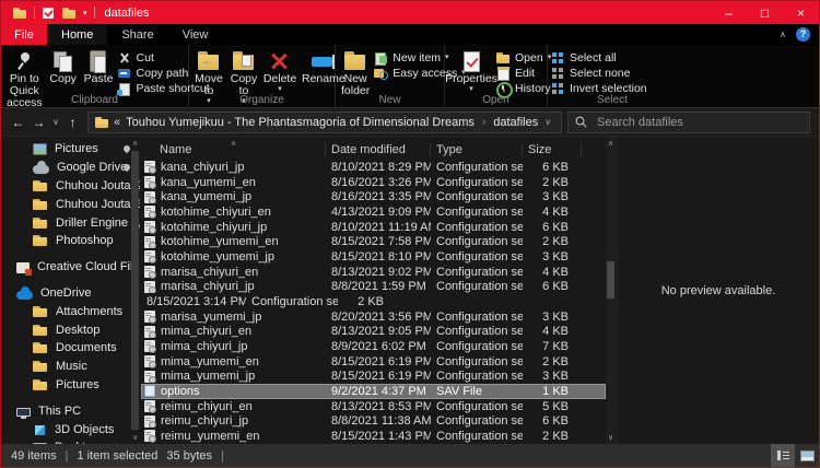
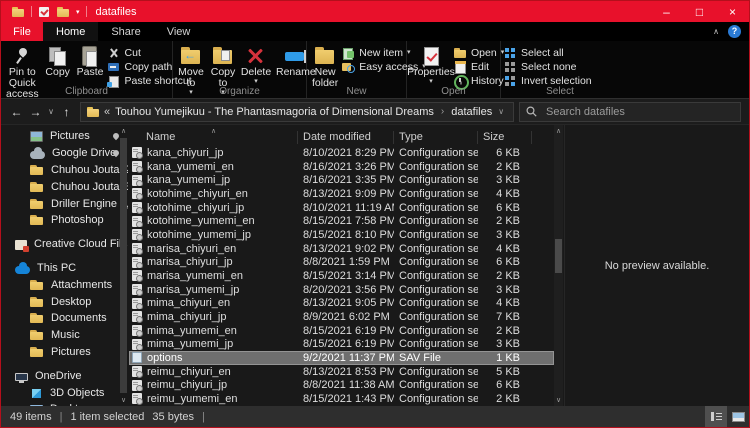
  datafiles
  –
  □
  ×
  File
  Home
  Share
  View
  ∧
  ?
  Pin to Quick access
  Copy
  Paste
  Cut
  Copy path
  Paste shortcut
  Clipboard
  ←
  Move to
  Copy to
  Delete
  Rename
  Organize
  New folder
  New item
  Easy access
  New
  Propertie
  Open
  Edit
  History
  Open
  Select all
  Select none
  Invert selection
  Select
  ←
  →
  ∨
  ↑
  «
  Touhou Yumejikuu - The Phantasmagoria of Dimensional Dreams
  ›
  datafiles
  ∨
  Search datafiles
  Pictures
  Google Driv
  Chuhou Jouta
  Chuhou Jouta
  Driller Engine,
  Photoshop
  Creative Cloud Fi
- OneDrive
+ This PC
  Attachments
  Desktop
  Documents
  Music
  Pictures
- This PC
+ OneDrive
  3D Objects
  Name
  Date modified
  Type
  Size
  kana_chiyuri_jp
  8/10/2021 8:29 PM
  Configuration se
  6 KB
  kana_yumemi_en
  8/16/2021 3:26 PM
  Configuration se
  2 KB
  kana_yumemi_jp
  8/16/2021 3:35 PM
  Configuration se
  3 KB
  kotohime_chiyuri_en
- 4/13/2021 9:09 PM
+ 8/13/2021 9:09 PM
  Configuration se
  4 KB
  kotohime_chiyuri_jp
  8/10/2021 11:19 A
  Configuration se
  6 KB
  kotohime_yumemi_en
  8/15/2021 7:58 PM
  Configuration se
  2 KB
  kotohime_yumemi_jp
  8/15/2021 8:10 PM
  Configuration se
  3 KB
  marisa_chiyuri_en
  8/13/2021 9:02 PM
  Configuration se
  4 KB
  marisa_chiyuri_jp
  8/8/2021 1:59 PM
  Configuration se
  6 KB
+ marisa_yumemi_en
  8/15/2021 3:14 PM
  Configuration se
  2 KB
  marisa_yumemi_jp
  8/20/2021 3:56 PM
  Configuration se
  3 KB
  mima_chiyuri_en
  8/13/2021 9:05 PM
  Configuration se
  4 KB
  mima_chiyuri_jp
  8/9/2021 6:02 PM
  Configuration se
  7 KB
  mima_yumemi_en
  8/15/2021 6:19 PM
  Configuration se
  2 KB
  mima_yumemi_jp
  8/15/2021 6:19 PM
  Configuration se
  3 KB
  options
- 9/2/2021 4:37 PM
+ 9/2/2021 11:37 PM
  SAV File
  1 KB
  reimu_chiyuri_en
  8/13/2021 8:53 PM
  Configuration se
  5 KB
  reimu_chiyuri_jp
  8/8/2021 11:38 AM
  Configuration se
  6 KB
  reimu_yumemi_en
  8/15/2021 1:43 PM
  Configuration se
  2 KB
  No preview available.
  49 items
  |
  1 item selected
  35 bytes
  |
